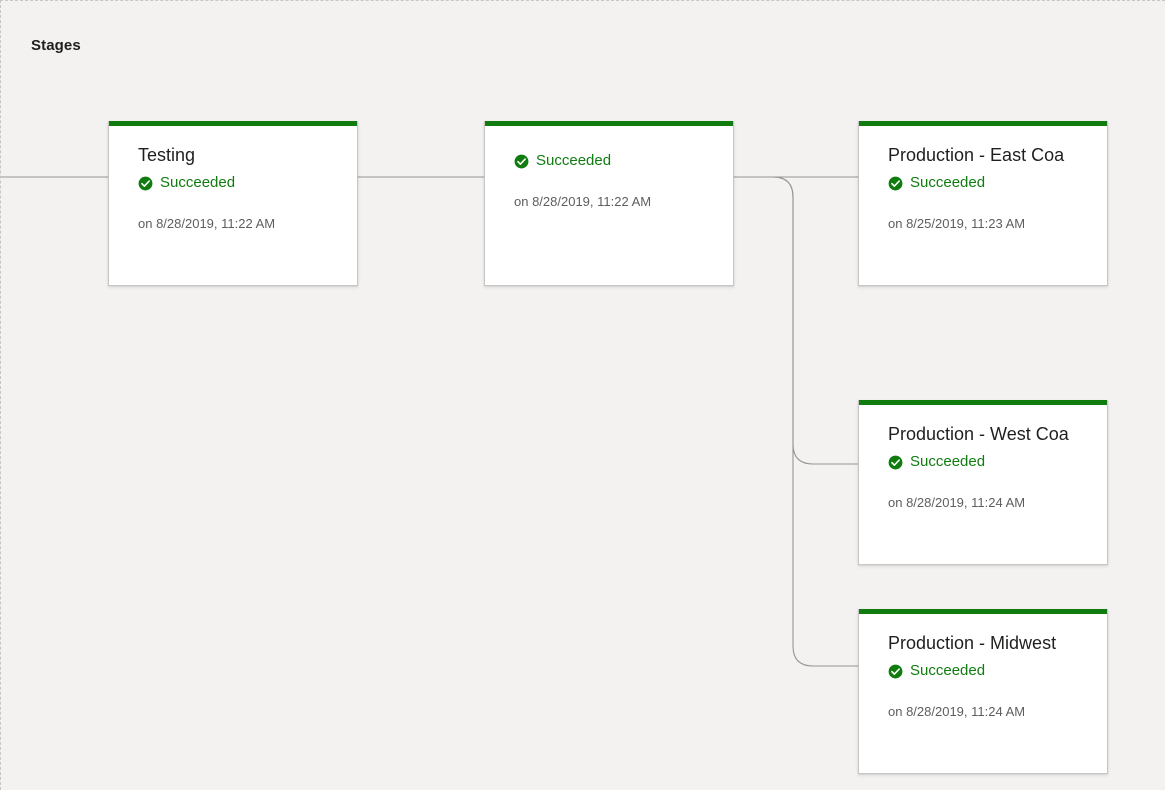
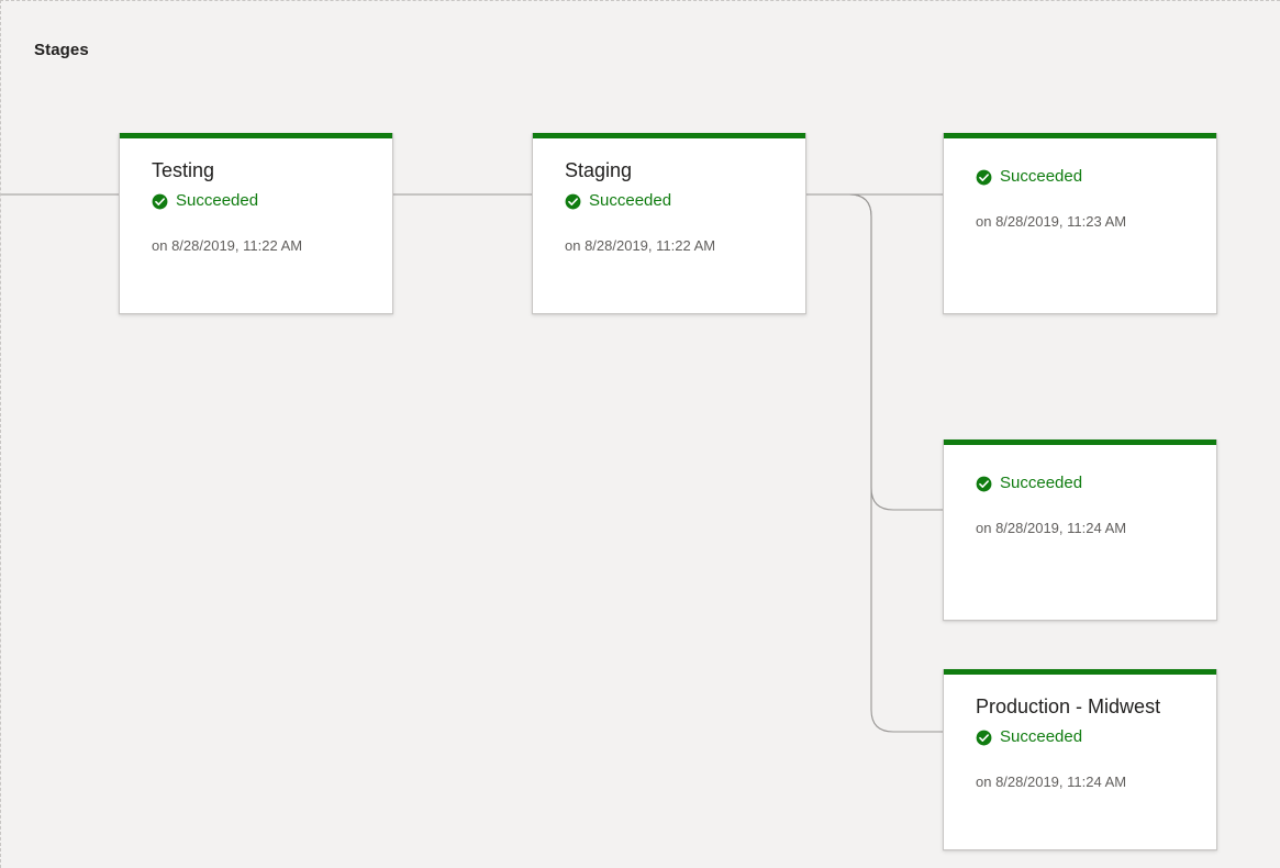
  Stages
  Testing
  Succeeded
  on 8/28/2019, 11:22 AM
+ Staging
  Succeeded
  on 8/28/2019, 11:22 AM
- Production - East Coa
  Succeeded
- on 8/25/2019, 11:23 AM
+ on 8/28/2019, 11:23 AM
- Production - West Coa
  Succeeded
  on 8/28/2019, 11:24 AM
  Production - Midwest
  Succeeded
  on 8/28/2019, 11:24 AM
